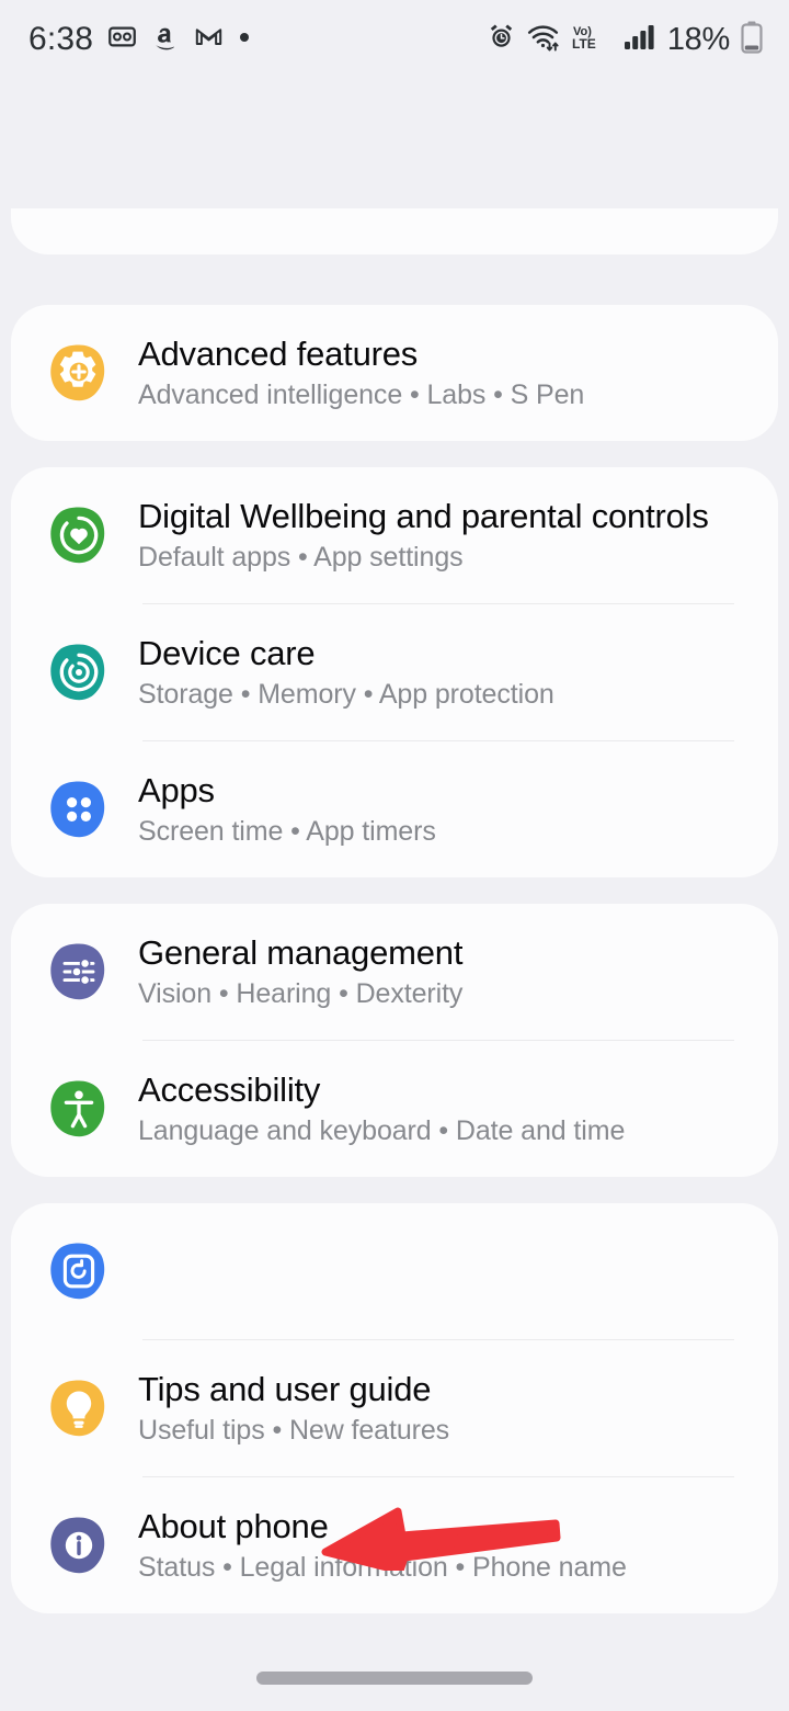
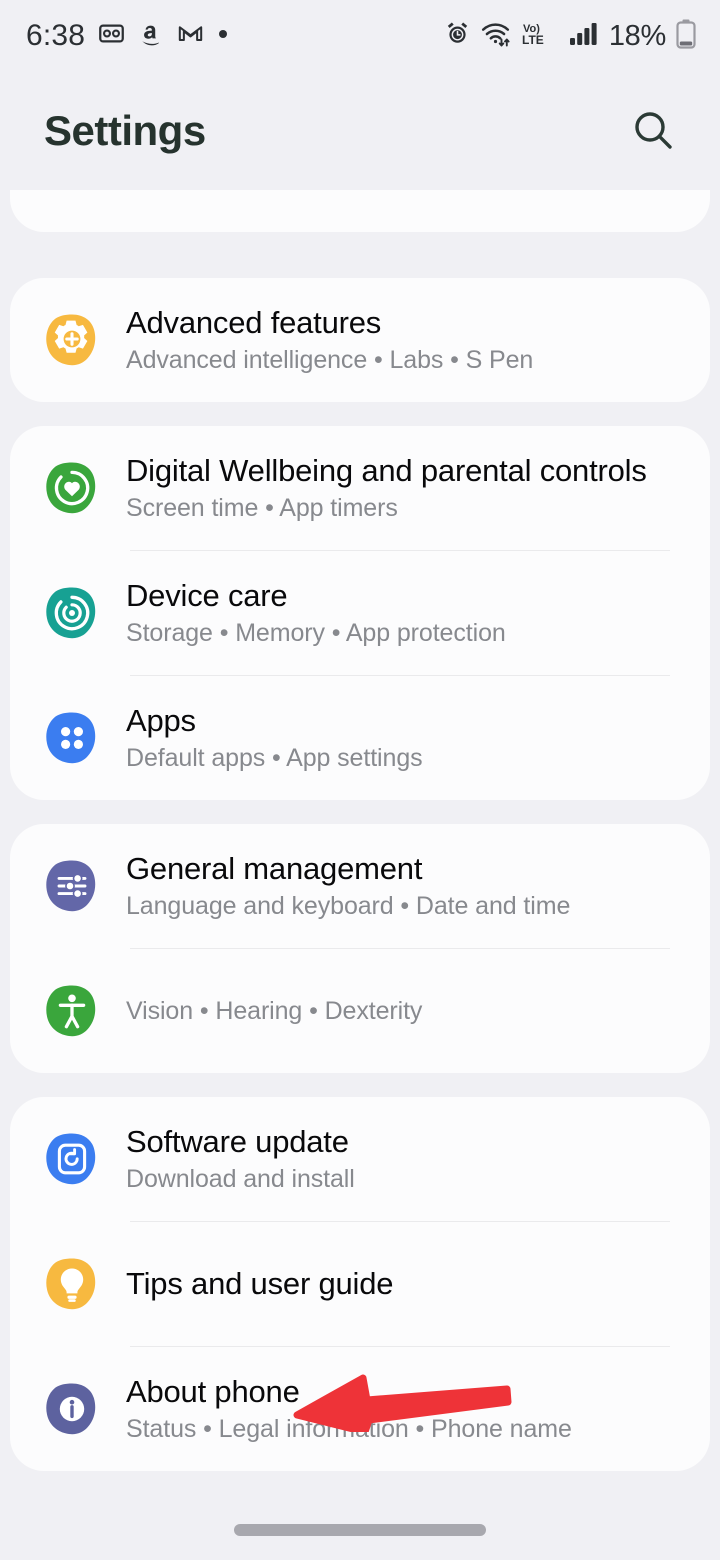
  6:38
  Vo)
  LTE
  18%
+ Settings
  Advanced features
  Advanced intelligence • Labs • S Pen
  Digital Wellbeing and parental controls
- Default apps • App settings
+ Screen time • App timers
  Device care
  Storage • Memory • App protection
  Apps
- Screen time • App timers
+ Default apps • App settings
  General management
- Vision • Hearing • Dexterity
+ Language and keyboard • Date and time
- Accessibility
- Language and keyboard • Date and time
+ Vision • Hearing • Dexterity
+ Software update
+ Download and install
  Tips and user guide
- Useful tips • New features
  About phone
  Status • Legal infortion • Phone name
